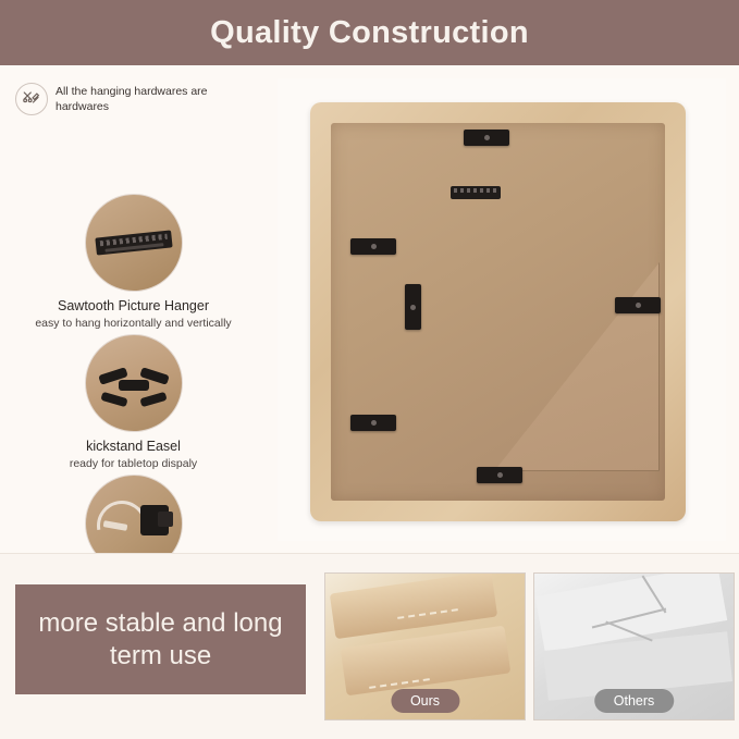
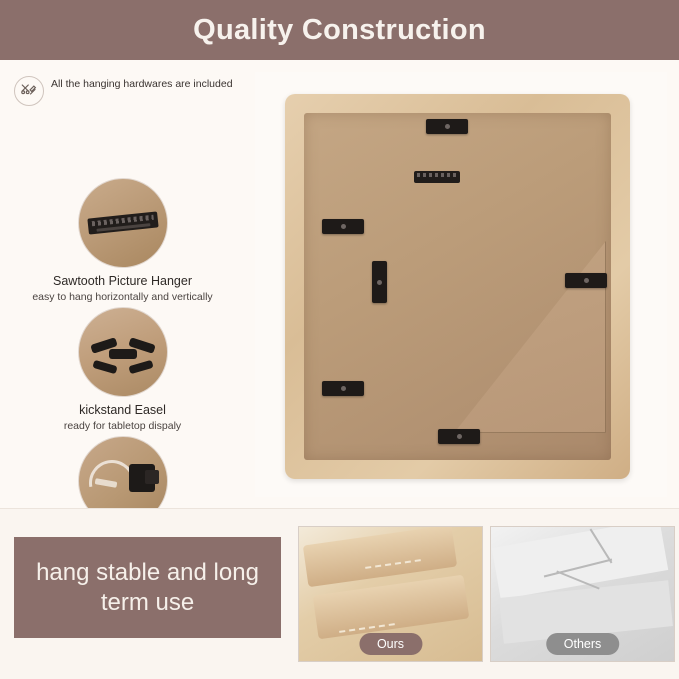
  Quality Construction
- All the hanging hardwares are hardwares
+ All the hanging hardwares are included
  Sawtooth Picture Hanger
  easy to hang horizontally and vertically
  kickstand Easel
  ready for tabletop dispaly
- more stable and long term use
+ hang stable and long term use
  Ours
  Others
